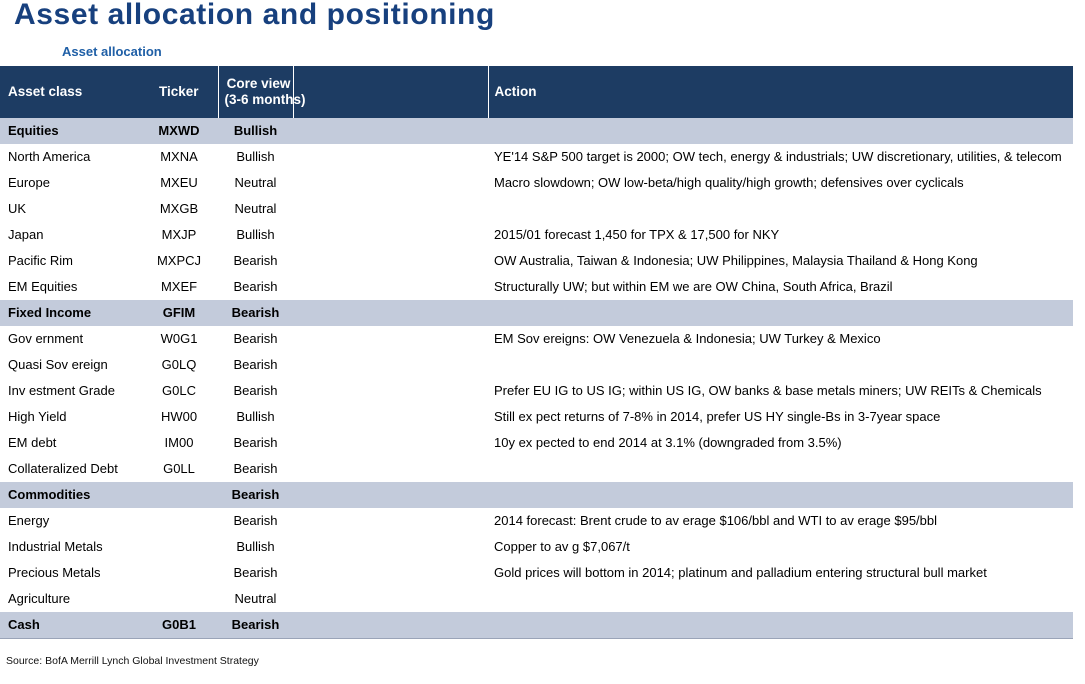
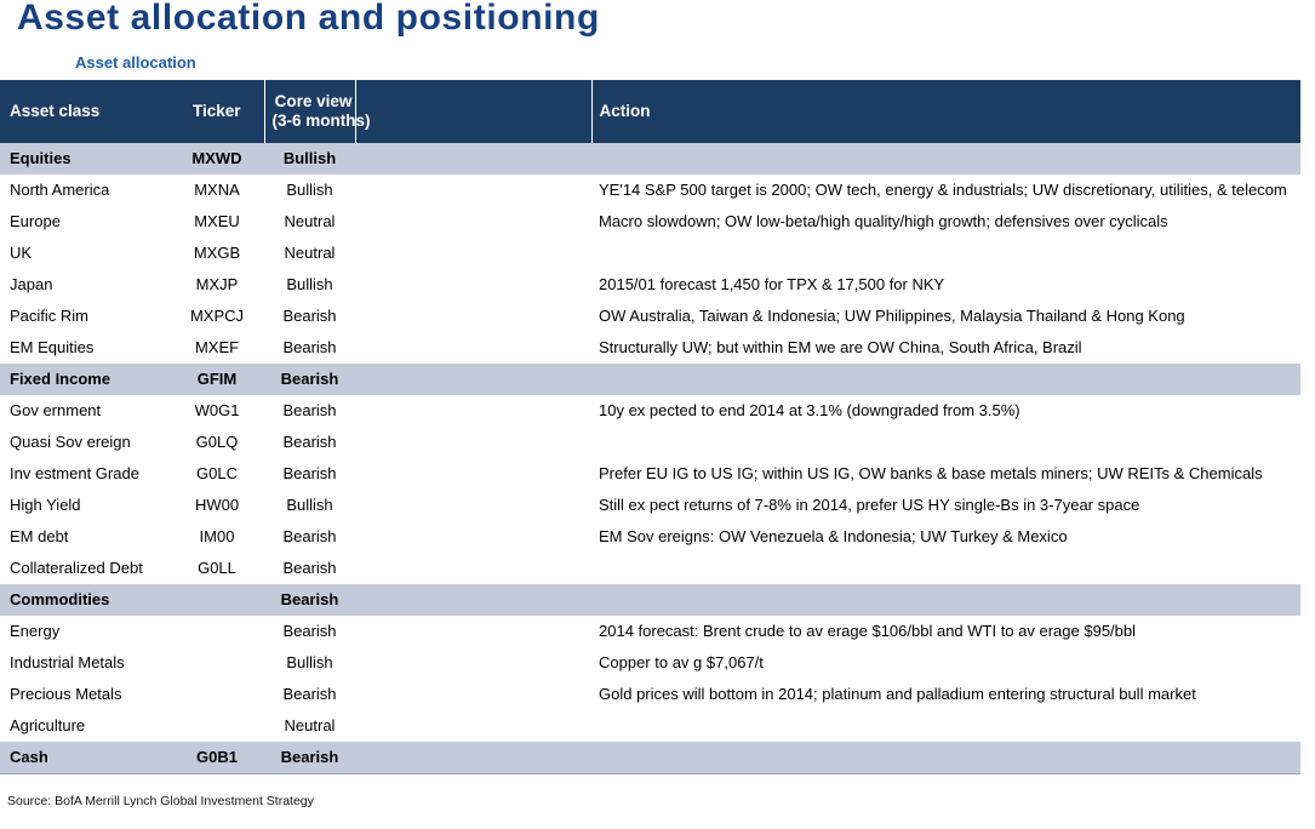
  Asset allocation and positioning
  Asset allocation
  Asset class	Ticker	Core view (3-6 months)		Action
  Equities	MXWD	Bullish
  North America	MXNA	Bullish		YE'14 S&P 500 target is 2000; OW tech, energy & industrials; UW discretionary, utilities, & telecom
  Europe	MXEU	Neutral		Macro slowdown; OW low-beta/high quality/high growth; defensives over cyclicals
  UK	MXGB	Neutral
  Japan	MXJP	Bullish		2015/01 forecast 1,450 for TPX & 17,500 for NKY
  Pacific Rim	MXPCJ	Bearish		OW Australia, Taiwan & Indonesia; UW Philippines, Malaysia Thailand & Hong Kong
  EM Equities	MXEF	Bearish		Structurally UW; but within EM we are OW China, South Africa, Brazil
  Fixed Income	GFIM	Bearish
- Gov ernment	W0G1	Bearish		EM Sov ereigns: OW Venezuela & Indonesia; UW Turkey & Mexico
+ Gov ernment	W0G1	Bearish		10y ex pected to end 2014 at 3.1% (downgraded from 3.5%)
  Quasi Sov ereign	G0LQ	Bearish
  Inv estment Grade	G0LC	Bearish		Prefer EU IG to US IG; within US IG, OW banks & base metals miners; UW REITs & Chemicals
  High Yield	HW00	Bullish		Still ex pect returns of 7-8% in 2014, prefer US HY single-Bs in 3-7year space
- EM debt	IM00	Bearish		10y ex pected to end 2014 at 3.1% (downgraded from 3.5%)
+ EM debt	IM00	Bearish		EM Sov ereigns: OW Venezuela & Indonesia; UW Turkey & Mexico
  Collateralized Debt	G0LL	Bearish
  Commodities		Bearish
  Energy		Bearish		2014 forecast: Brent crude to av erage $106/bbl and WTI to av erage $95/bbl
  Industrial Metals		Bullish		Copper to av g $7,067/t
  Precious Metals		Bearish		Gold prices will bottom in 2014; platinum and palladium entering structural bull market
  Agriculture		Neutral
  Cash	G0B1	Bearish
  Source: BofA Merrill Lynch Global Investment Strategy
